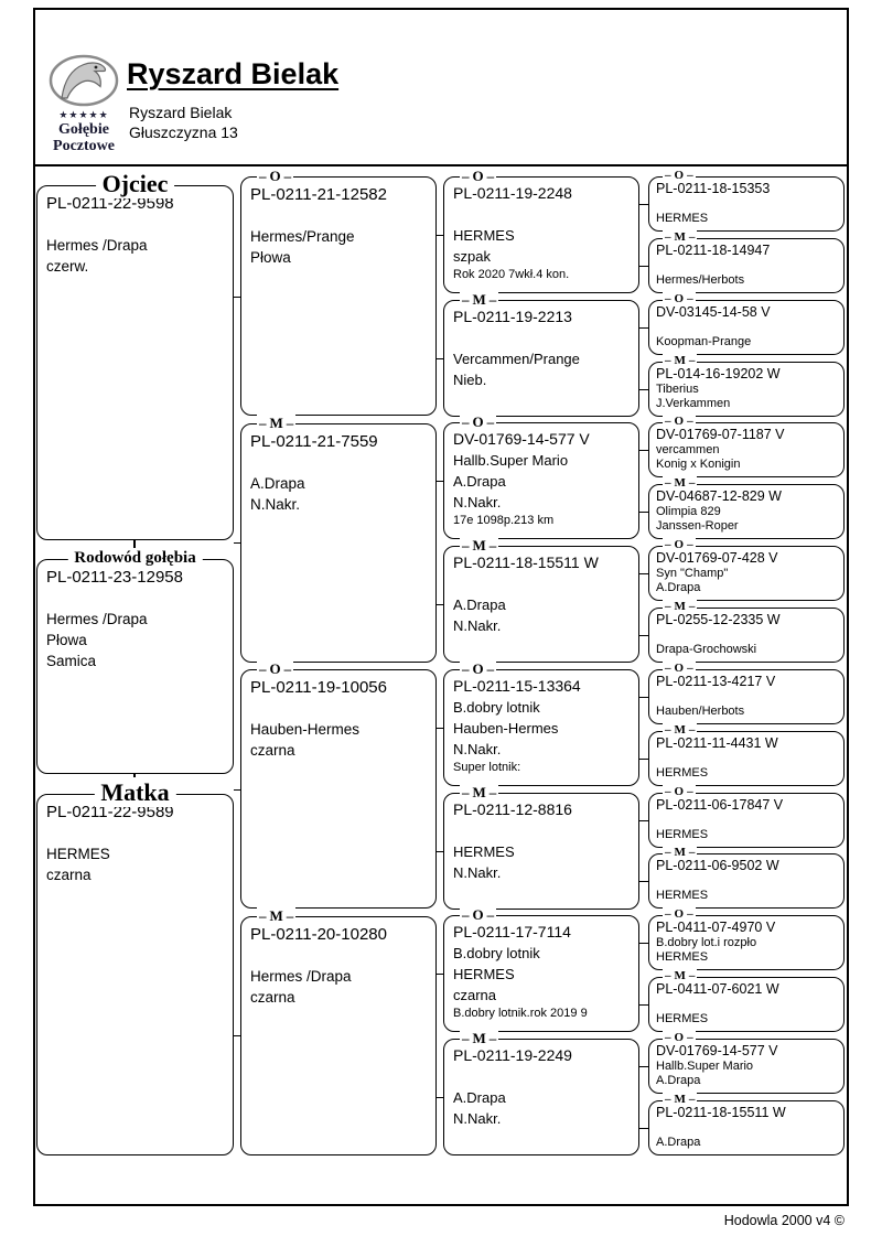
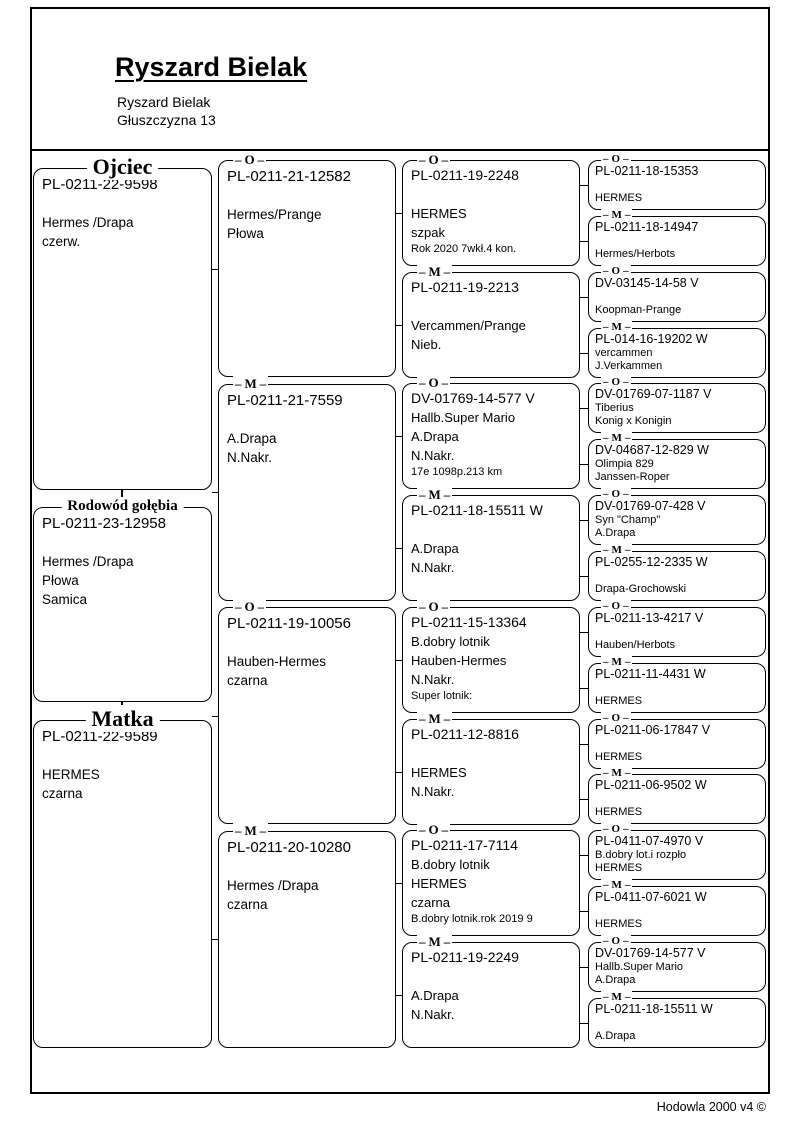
- ★★★★★
- Gołębie
- Pocztowe
  Ryszard Bielak
  Ryszard Bielak
  Głuszczyzna 13
  Ojciec
  PL-0211-22-9598
  Hermes /Drapa
  czerw.
  Rodowód gołębia
  PL-0211-23-12958
  Hermes /Drapa
  Płowa
  Samica
  Matka
  PL-0211-22-9589
  HERMES
  czarna
  O
  PL-0211-21-12582
  Hermes/Prange
  Płowa
  M
  PL-0211-21-7559
  A.Drapa
  N.Nakr.
  O
  PL-0211-19-10056
  Hauben-Hermes
  czarna
  M
  PL-0211-20-10280
  Hermes /Drapa
  czarna
  O
  PL-0211-19-2248
  HERMES
  szpak
  Rok 2020 7wkł.4 kon.
  M
  PL-0211-19-2213
  Vercammen/Prange
  Nieb.
  O
  DV-01769-14-577 V
  Hallb.Super Mario
  A.Drapa
  N.Nakr.
  17e 1098p.213 km
  M
  PL-0211-18-15511 W
  A.Drapa
  N.Nakr.
  O
  PL-0211-15-13364
  B.dobry lotnik
  Hauben-Hermes
  N.Nakr.
  Super lotnik:
  M
  PL-0211-12-8816
  HERMES
  N.Nakr.
  O
  PL-0211-17-7114
  B.dobry lotnik
  HERMES
  czarna
  B.dobry lotnik.rok 2019 9
  M
  PL-0211-19-2249
  A.Drapa
  N.Nakr.
  O
  PL-0211-18-15353
  HERMES
  M
  PL-0211-18-14947
  Hermes/Herbots
  O
  DV-03145-14-58 V
  Koopman-Prange
  M
  PL-014-16-19202 W
- Tiberius
+ vercammen
  J.Verkammen
  O
  DV-01769-07-1187 V
- vercammen
+ Tiberius
  Konig x Konigin
  M
  DV-04687-12-829 W
  Olimpia 829
  Janssen-Roper
  O
  DV-01769-07-428 V
  Syn "Champ"
  A.Drapa
  M
  PL-0255-12-2335 W
  Drapa-Grochowski
  O
  PL-0211-13-4217 V
  Hauben/Herbots
  M
  PL-0211-11-4431 W
  HERMES
  O
  PL-0211-06-17847 V
  HERMES
  M
  PL-0211-06-9502 W
  HERMES
  O
  PL-0411-07-4970 V
  B.dobry lot.i rozpło
  HERMES
  M
  PL-0411-07-6021 W
  HERMES
  O
  DV-01769-14-577 V
  Hallb.Super Mario
  A.Drapa
  M
  PL-0211-18-15511 W
  A.Drapa
  Hodowla 2000 v4 ©
